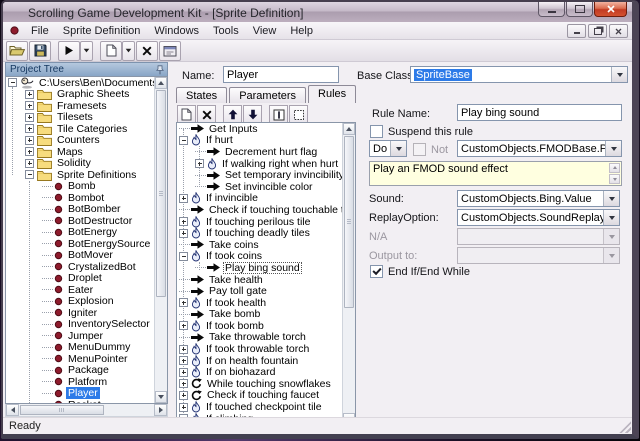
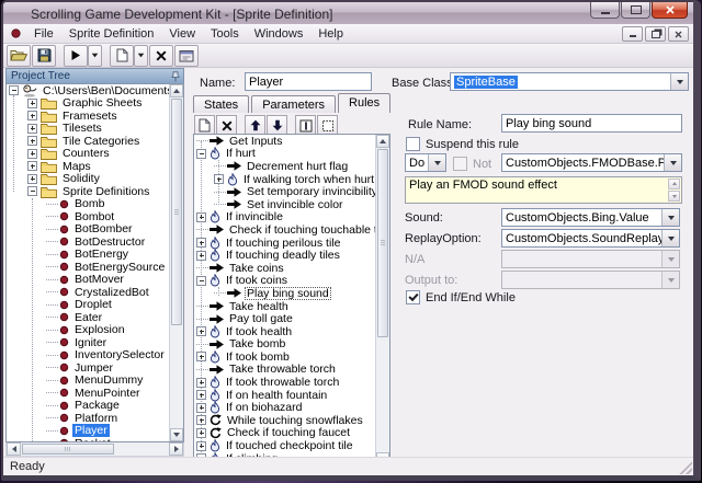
  Scrolling Game Development Kit - [Sprite Definition]
  File
  Sprite Definition
- Windows
+ View
  Tools
- View
+ Windows
  Help
  Project Tree
  C:\Users\Ben\Document
  Graphic Sheets
  Framesets
  Tilesets
  Tile Categories
  Counters
  Maps
  Solidity
  Sprite Definitions
  Bomb
  Bombot
  BotBomber
  BotDestructor
  BotEnergy
  BotEnergySource
  BotMover
  CrystalizedBot
  Droplet
  Eater
  Explosion
  Igniter
  InventorySelector
  Jumper
  MenuDummy
  MenuPointer
  Package
  Platform
  Player
  Name:
  Player
  Base Clas
  SpriteBase
  States
  Parameters
  Rules
  Get Inputs
  If hurt
  Decrement hurt flag
- If walking right when hurt
+ If walking torch when hurt
  Set temporary invincibilit
  Set invincible color
  If invincible
  Check if touching touchable
  If touching perilous tile
  If touching deadly tiles
  Take coins
  If took coins
  Play bing sound
  Take health
  Pay toll gate
  If took health
  Take bomb
  If took bomb
  Take throwable torch
  If took throwable torch
  If on health fountain
  If on biohazard
  While touching snowflakes
  Check if touching faucet
  If touched checkpoint tile
  Rule Name:
  Play bing sound
  Suspend this rule
  Do
  Not
  CustomObjects.FMODBase.P
  Play an FMOD sound effect
  Sound:
  CustomObjects.Bing.Value
  ReplayOption:
  CustomObjects.SoundRepla
  N/A
  Output to:
  End If/End While
  Ready
